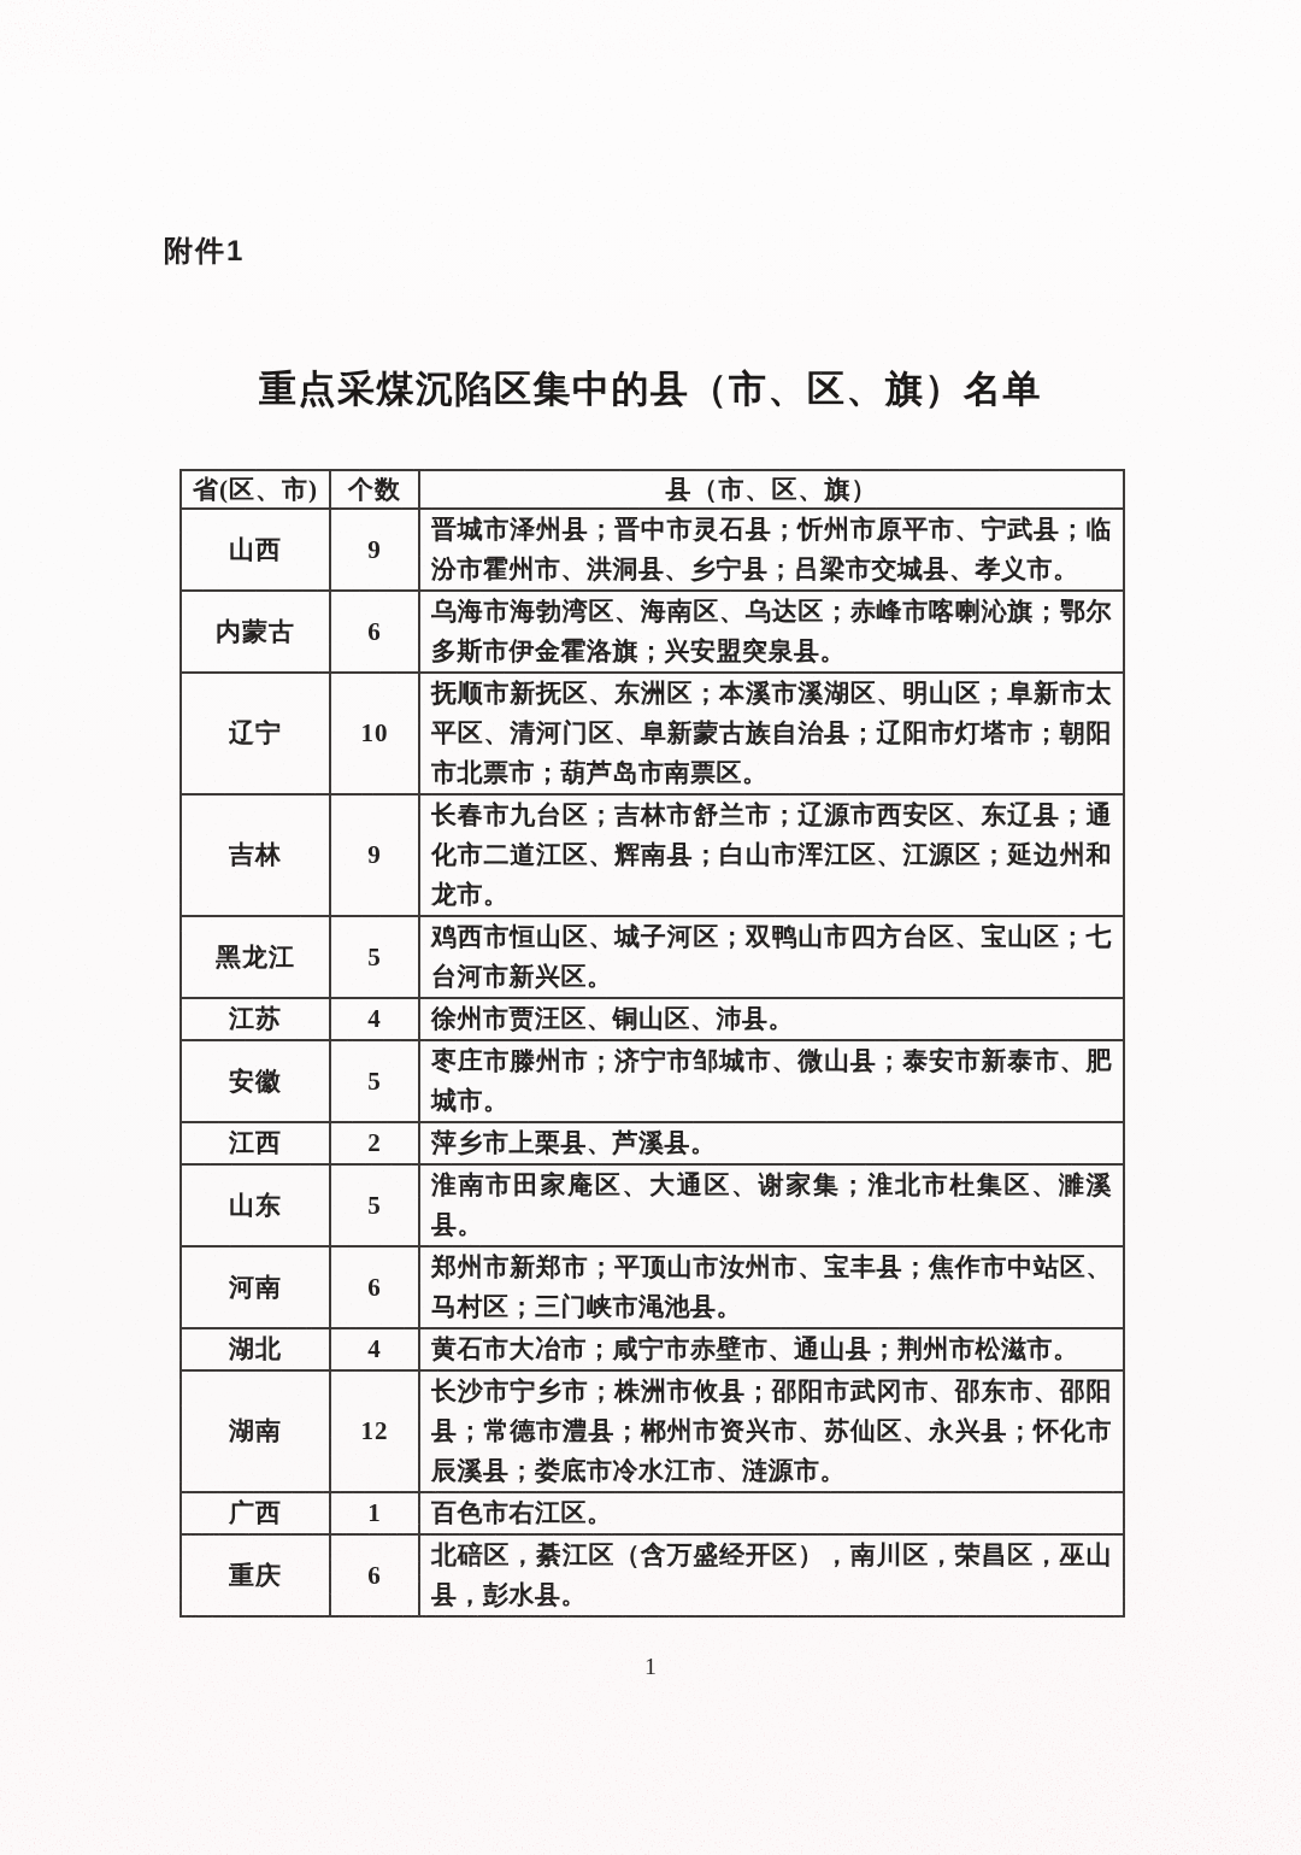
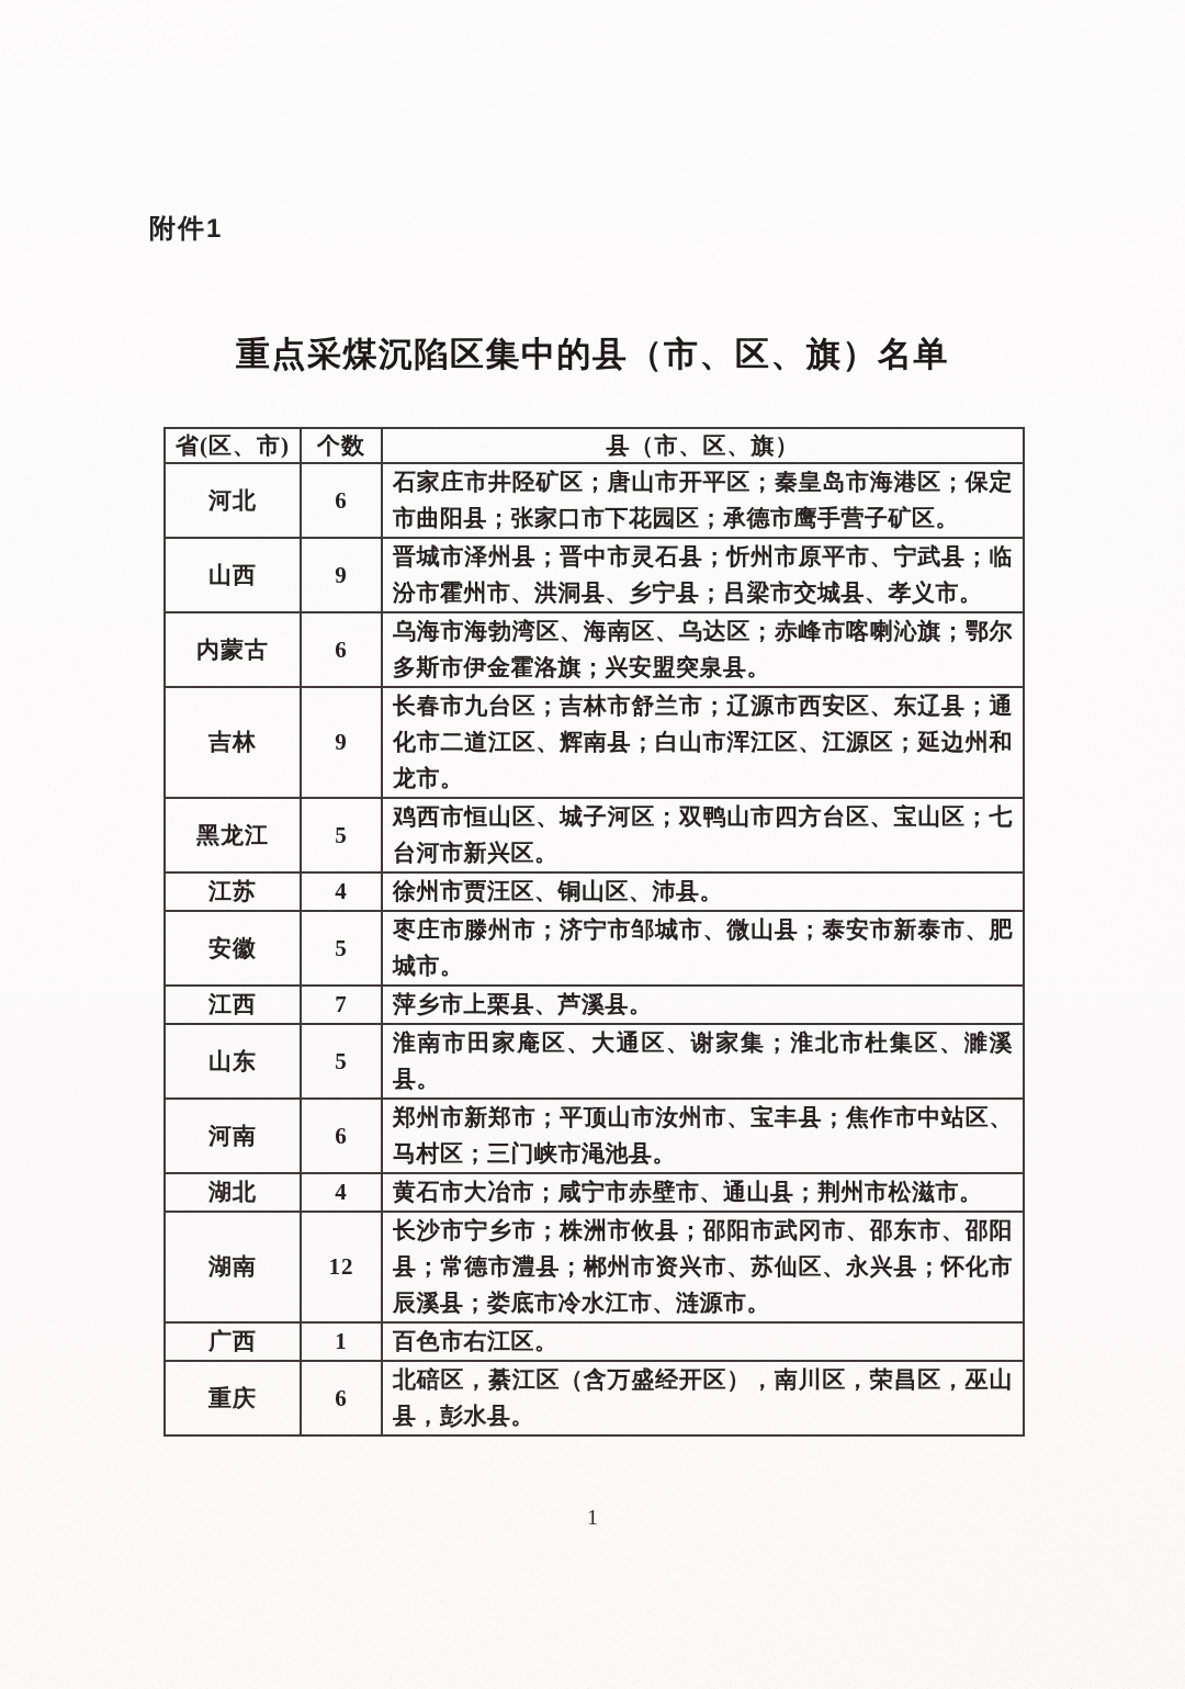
  附件1
  重点采煤沉陷区集中的县（市、区、旗）名单
  省(区、市)	个数	县（市、区、旗）
+ 河北	6	石家庄市井陉矿区；唐山市开平区；秦皇岛市海港区；保定市曲阳县；张家口市下花园区；承德市鹰手营子矿区。
  山西	9	晋城市泽州县；晋中市灵石县；忻州市原平市、宁武县；临汾市霍州市、洪洞县、乡宁县；吕梁市交城县、孝义市。
  内蒙古	6	乌海市海勃湾区、海南区、乌达区；赤峰市喀喇沁旗；鄂尔多斯市伊金霍洛旗；兴安盟突泉县。
- 辽宁	10	抚顺市新抚区、东洲区；本溪市溪湖区、明山区；阜新市太平区、清河门区、阜新蒙古族自治县；辽阳市灯塔市；朝阳市北票市；葫芦岛市南票区。
  吉林	9	长春市九台区；吉林市舒兰市；辽源市西安区、东辽县；通化市二道江区、辉南县；白山市浑江区、江源区；延边州和龙市。
  黑龙江	5	鸡西市恒山区、城子河区；双鸭山市四方台区、宝山区；七台河市新兴区。
  江苏	4	徐州市贾汪区、铜山区、沛县。
  安徽	5	枣庄市滕州市；济宁市邹城市、微山县；泰安市新泰市、肥城市。
- 江西	2	萍乡市上栗县、芦溪县。
+ 江西	7	萍乡市上栗县、芦溪县。
  山东	5	淮南市田家庵区、大通区、谢家集；淮北市杜集区、濉溪县。
  河南	6	郑州市新郑市；平顶山市汝州市、宝丰县；焦作市中站区、马村区；三门峡市渑池县。
  湖北	4	黄石市大冶市；咸宁市赤壁市、通山县；荆州市松滋市。
  湖南	12	长沙市宁乡市；株洲市攸县；邵阳市武冈市、邵东市、邵阳县；常德市澧县；郴州市资兴市、苏仙区、永兴县；怀化市辰溪县；娄底市冷水江市、涟源市。
  广西	1	百色市右江区。
  重庆	6	北碚区，綦江区（含万盛经开区），南川区，荣昌区，巫山县，彭水县。
  1
